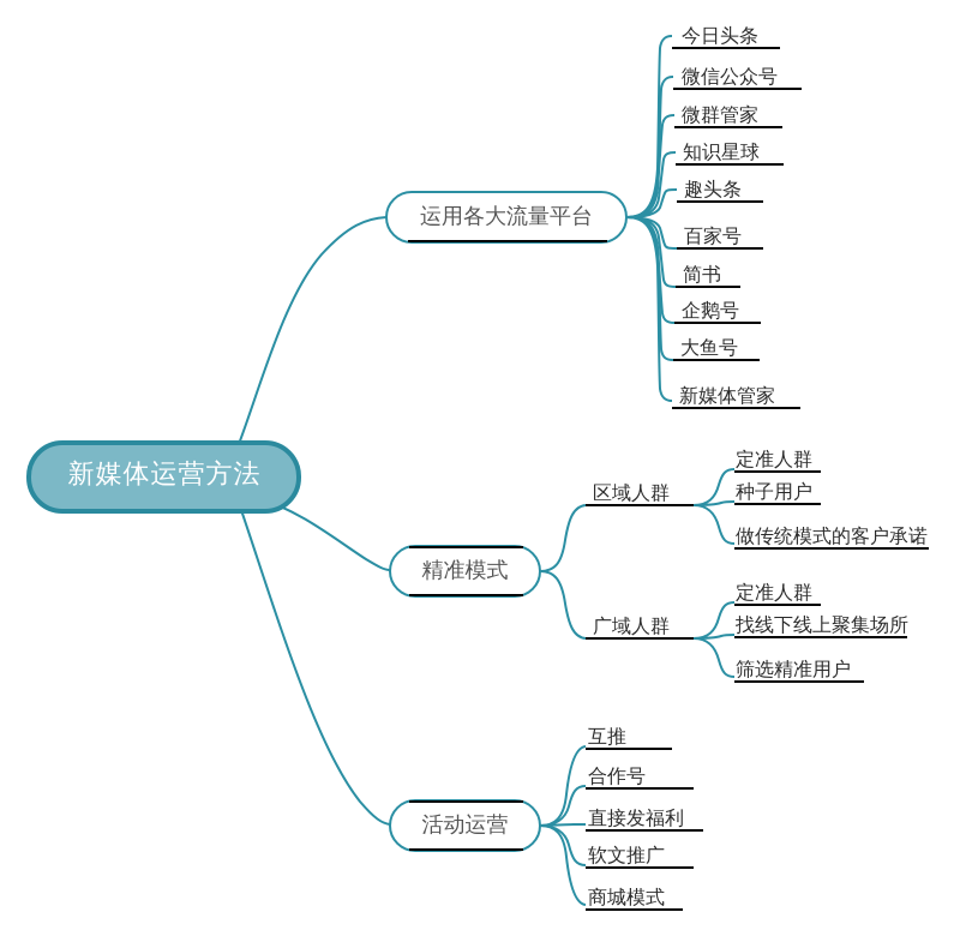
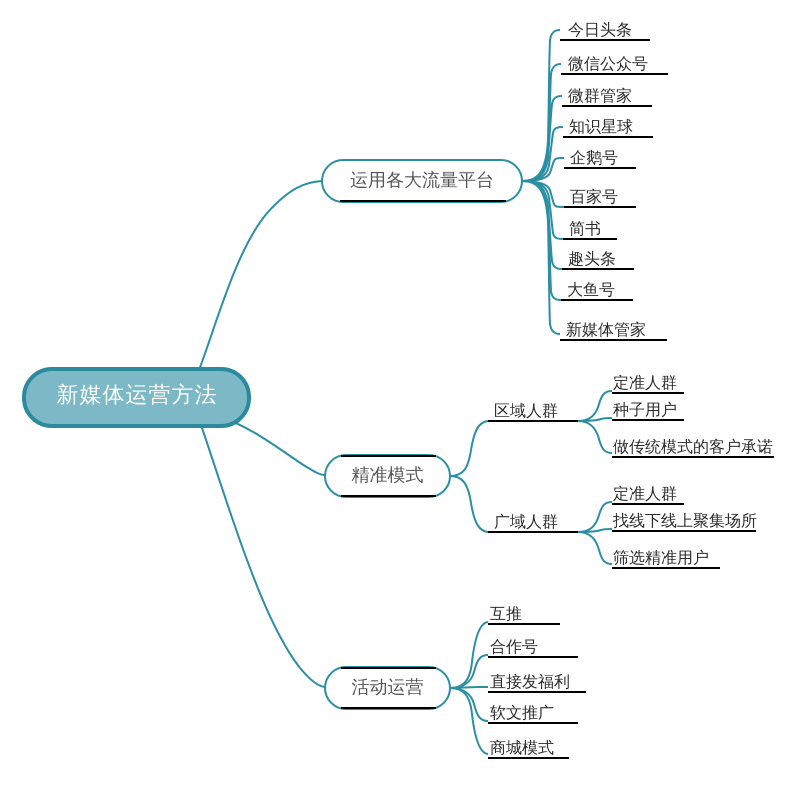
  新媒体运营方法
  运用各大流量平台
  今日头条
  微信公众号
  微群管家
  知识星球
- 趣头条
+ 企鹅号
  百家号
  简书
- 企鹅号
+ 趣头条
  大鱼号
  新媒体管家
  精准模式
  区域人群
  定准人群
  种子用户
  做传统模式的客户承诺
  广域人群
  定准人群
  找线下线上聚集场所
  筛选精准用户
  活动运营
  互推
  合作号
  直接发福利
  软文推广
  商城模式
